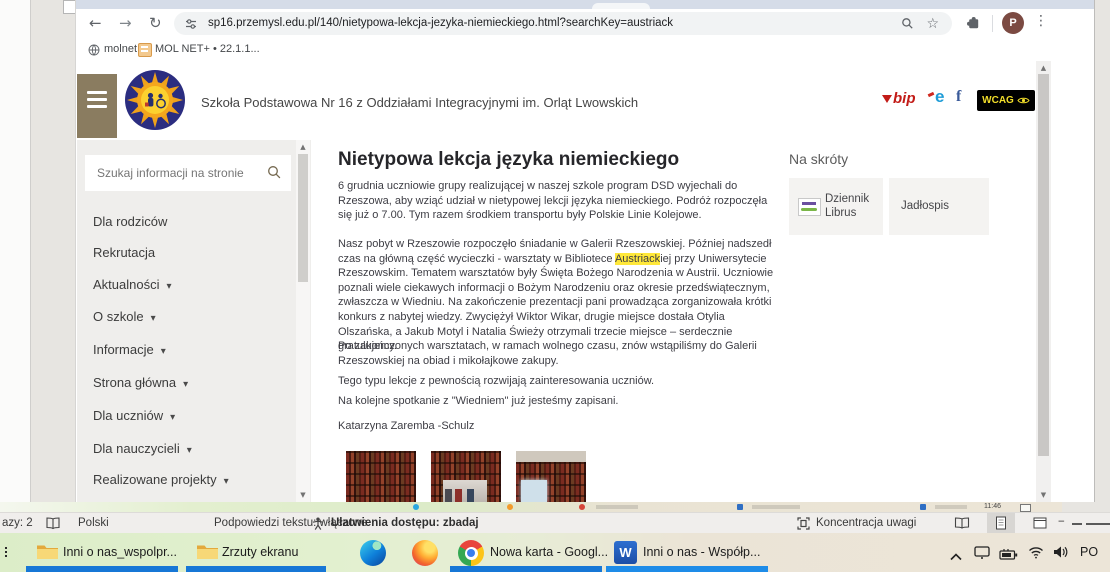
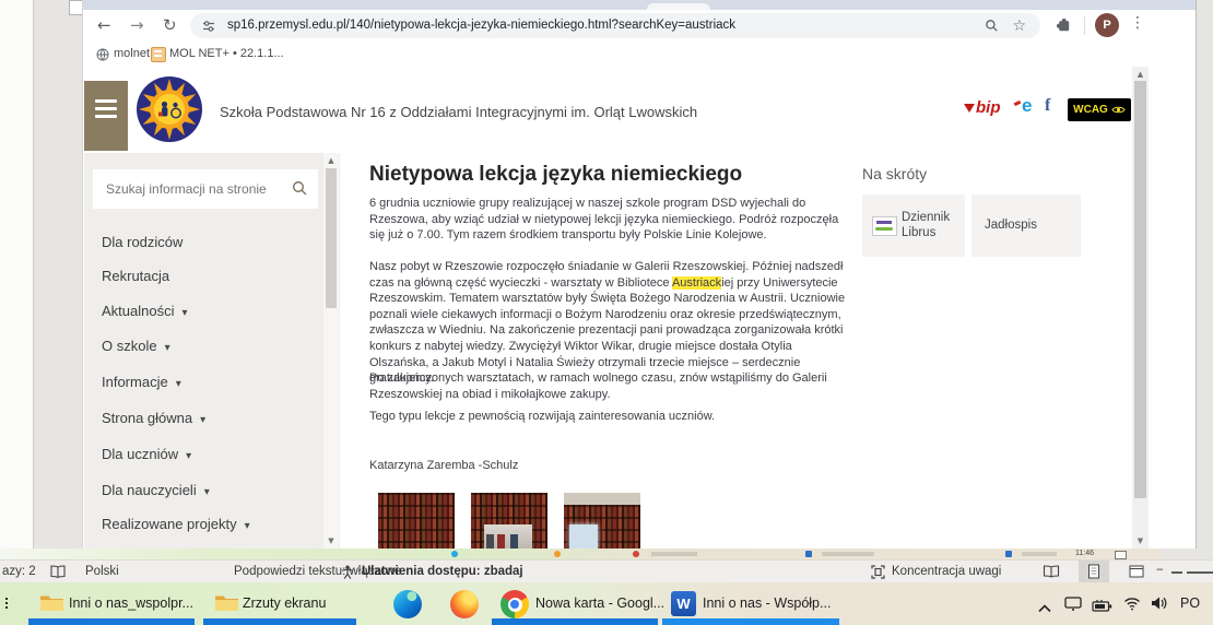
  sp16.przemysl.edu.pl/140/nietypowa-lekcja-jezyka-niemieckiego.html?searchKey=austriack
  P
  molnet
  MOL NET+ • 22.1.1...
  Szkoła Podstawowa Nr 16 z Oddziałami Integracyjnymi im. Orląt Lwowskich
  bip
  e
  f
  WCAG
  Szukaj informacji na stronie
  Dla rodziców
  Rekrutacja
  Aktualności
  O szkole
  Informacje
  Strona główna
  Dla uczniów
  Dla nauczycieli
  Realizowane projekty
  ▲
  ▼
  Nietypowa lekcja języka niemieckiego
  6 grudnia uczniowie grupy realizującej w naszej szkole program DSD wyjechali do Rzeszowa, aby wziąć udział w nietypowej lekcji języka niemieckiego. Podróż rozpoczęła się już o 7.00. Tym razem środkiem transportu były Polskie Linie Kolejowe.
  Nasz pobyt w Rzeszowie rozpoczęło śniadanie w Galerii Rzeszowskiej. Później nadszedł czas na główną część wycieczki - warsztaty w Bibliotece Austriackiej przy Uniwersytecie Rzeszowskim. Tematem warsztatów były Święta Bożego Narodzenia w Austrii. Uczniowie poznali wiele ciekawych informacji o Bożym Narodzeniu oraz okresie przedświątecznym, zwłaszcza w Wiedniu. Na zakończenie prezentacji pani prowadząca zorganizowała krótki konkurs z nabytej wiedzy. Zwyciężył Wiktor Wikar, drugie miejsce dostała Otylia Olszańska, a Jakub Motyl i Natalia Świeży otrzymali trzecie miejsce – serdecznie gratulujemy.
  Po zakończonych warsztatach, w ramach wolnego czasu, znów wstąpiliśmy do Galerii Rzeszowskiej na obiad i mikołajkowe zakupy.
  Tego typu lekcje z pewnością rozwijają zainteresowania uczniów.
- Na kolejne spotkanie z "Wiedniem" już jesteśmy zapisani.
  Katarzyna Zaremba -Schulz
  Na skróty
  Dziennik Librus
  Jadłospis
  ▲
  ▼
  azy: 2
  Polski
  Podpowiedzi tekstu: włączone
  Ułatwienia dostępu: zbadaj
  Koncentracja uwagi
  −
  Inni o nas_wspolpr...
  Zrzuty ekranu
  Nowa karta - Googl...
  W
  Inni o nas - Współp...
  PO
